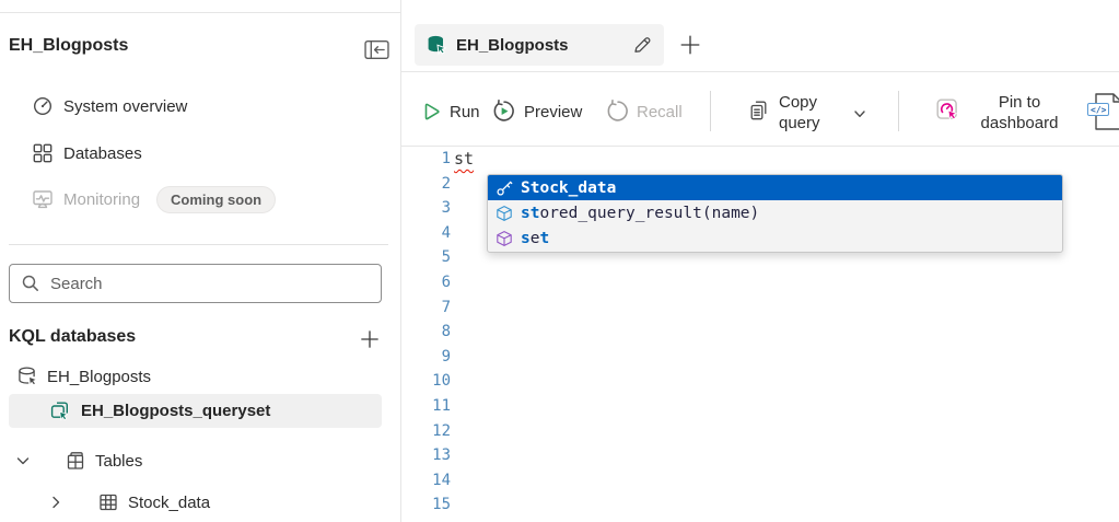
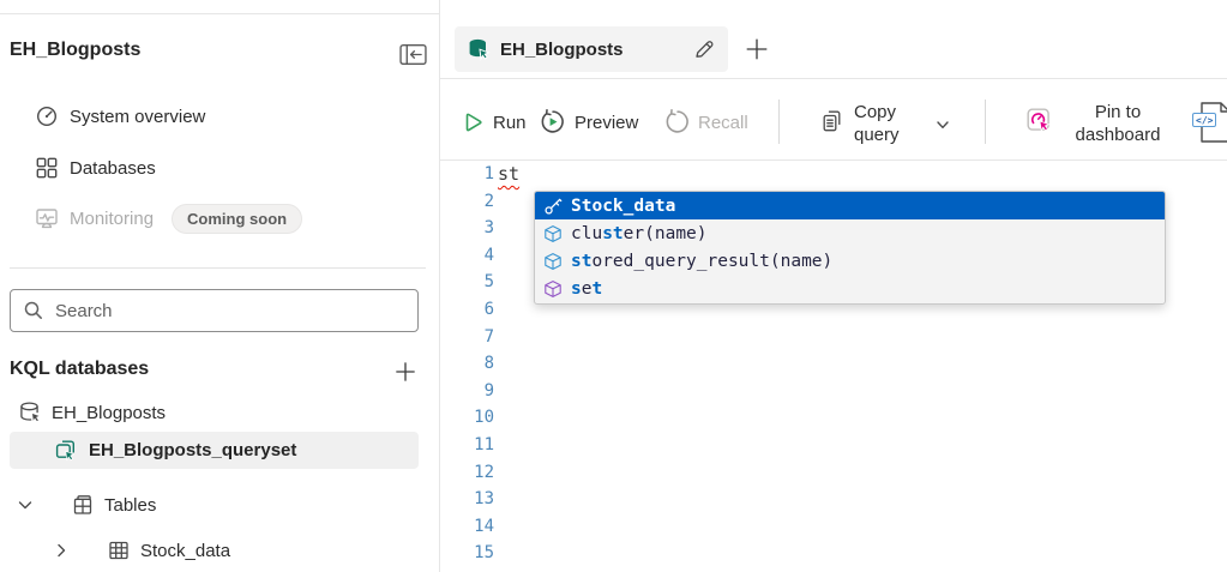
  EH_Blogposts
  System overview
  Databases
  Monitoring
  Coming soon
  Search
  KQL databases
  EH_Blogposts
  EH_Blogposts_queryset
  Tables
  Stock_data
  EH_Blogposts
  Run
  Preview
  Recall
  Copy
  query
  Pin to
  dashboard
  </>
  1
  2
  3
  4
  5
  6
  7
  8
  9
  10
  11
  12
  13
  14
  15
  st
  Stock_data
+ cluster(name)
  stored_query_result(name)
  set
